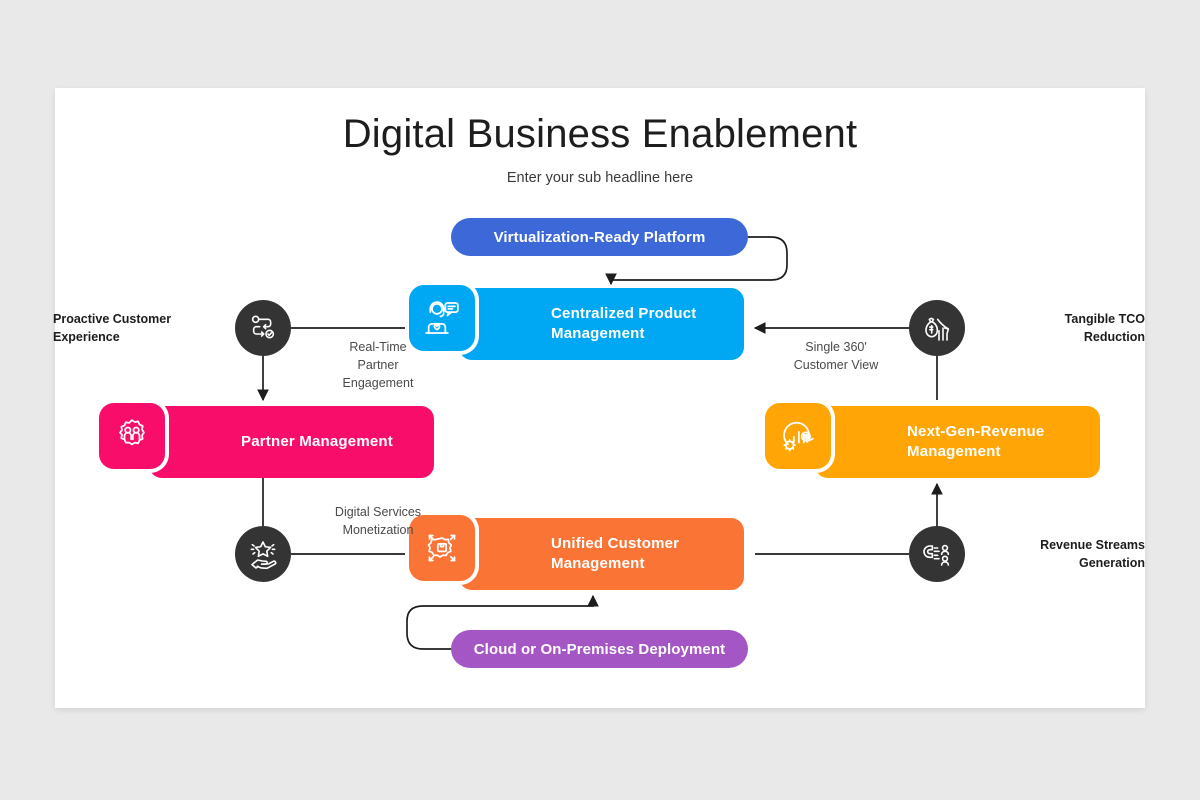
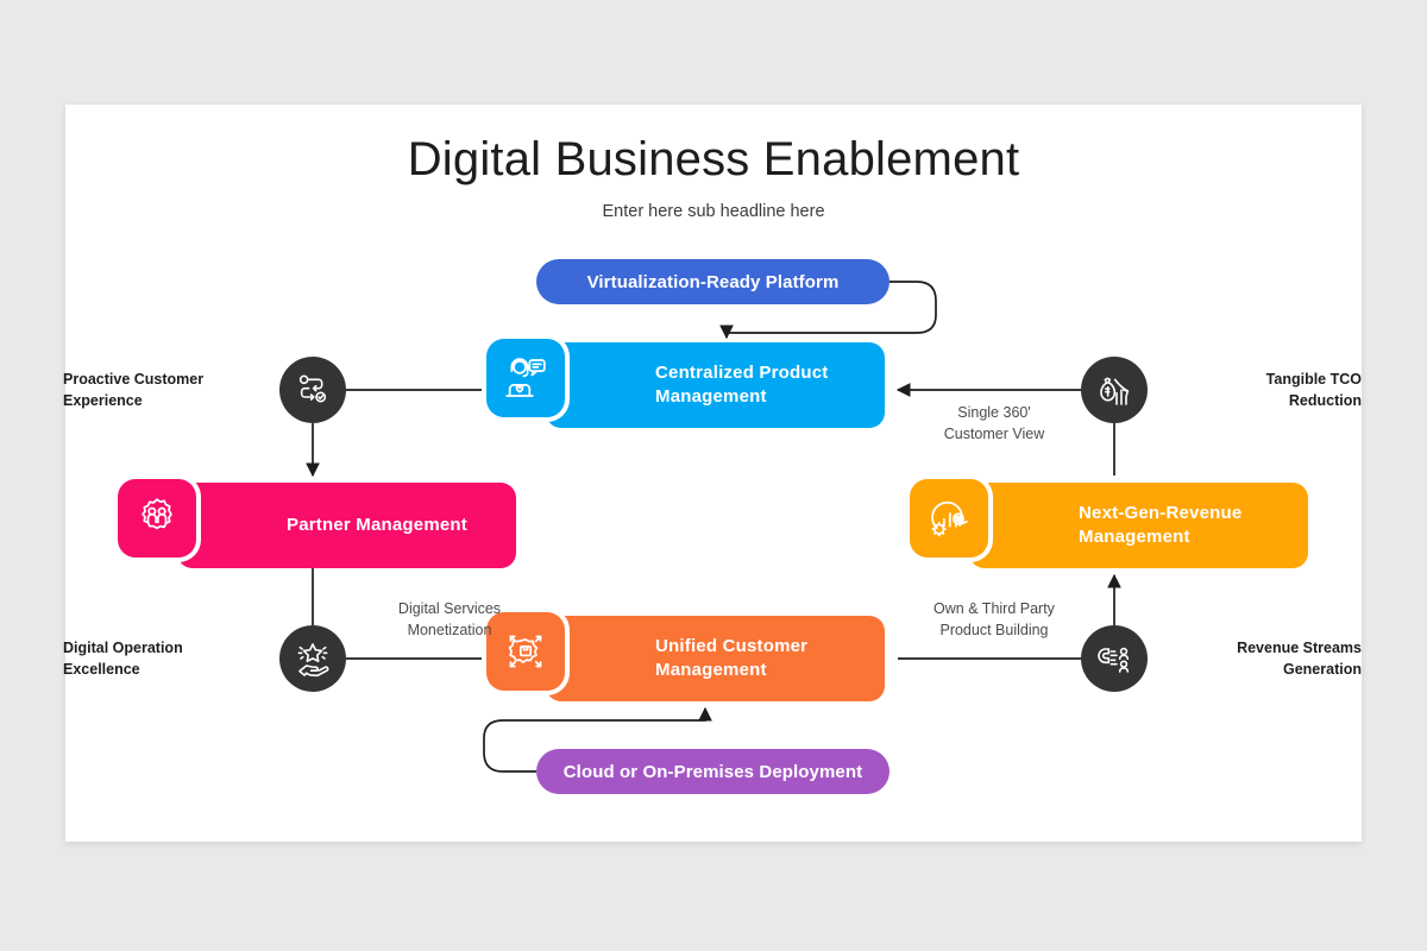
  Digital Business Enablement
- Enter your sub headline here
+ Enter here sub headline here
  Virtualization-Ready Platform
  Cloud or On-Premises Deployment
  Centralized Product
  Management
  Partner Management
  Unified Customer
  Management
  Next-Gen-Revenue
  Management
  Proactive Customer
  Experience
+ Digital Operation
+ Excellence
  Tangible TCO
  Reduction
  Revenue Streams
  Generation
- Real-Time
- Partner
- Engagement
  Digital Services
  Monetization
  Single 360'
  Customer View
+ Own & Third Party
+ Product Building
